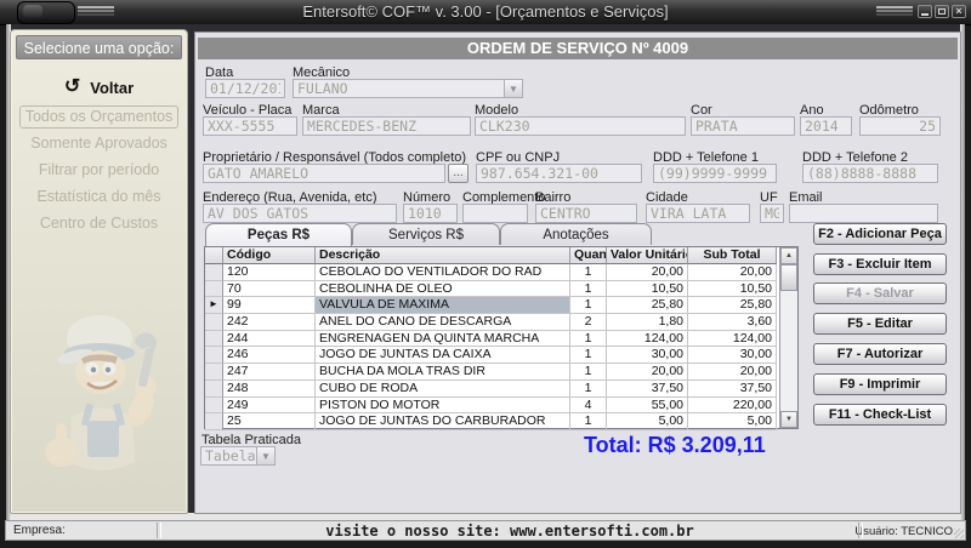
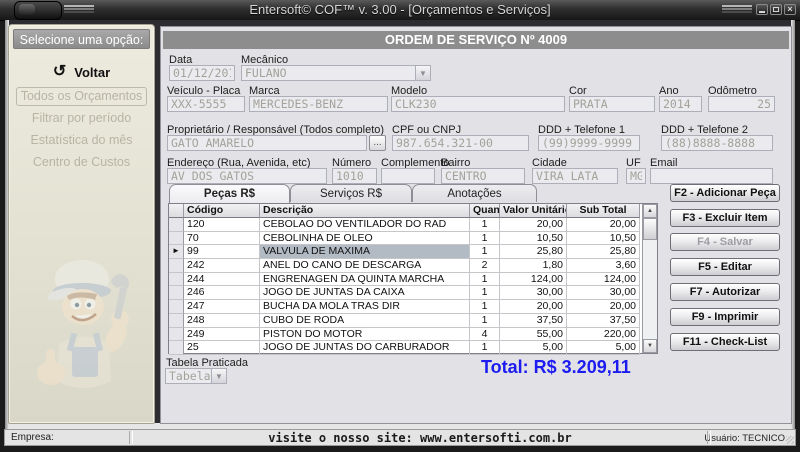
  Entersoft© COF™ v. 3.00 - [Orçamentos e Serviços]
  ×
  Selecione uma opção:
  ↺
  Voltar
  Todos os Orçamentos
- Somente Aprovados
  Filtrar por período
  Estatística do mês
  Centro de Custos
  ORDEM DE SERVIÇO Nº 4009
  Data
  01/12/20
  Mecânico
  FULANO
  ▼
  Veículo - Placa
  XXX-5555
  Marca
  MERCEDES-BENZ
  Modelo
  CLK230
  Cor
  PRATA
  Ano
  2014
  Odômetro
  25
  Proprietário / Responsável (Todos completo)
  GATO AMARELO
  ...
  CPF ou CNPJ
  987.654.321-00
  DDD + Telefone 1
  (99)9999-9999
  DDD + Telefone 2
  (88)8888-8888
  Endereço (Rua, Avenida, etc)
  AV DOS GATOS
  Número
  1010
  Complemento
  Bairro
  CENTRO
  Cidade
  VIRA LATA
  UF
  MG
  Email
  Anotações
  Código
  Descrição
  Quan
  Valor Unitári
  Sub Total
  120
  CEBOLAO DO VENTILADOR DO RAD
  1
  20,00
  20,00
  70
  CEBOLINHA DE OLEO
  1
  10,50
  10,50
  ►
  99
  VALVULA DE MAXIMA
  1
  25,80
  25,80
  242
  ANEL DO CANO DE DESCARGA
  2
  1,80
  3,60
  244
  ENGRENAGEN DA QUINTA MARCHA
  1
  124,00
  124,00
  246
  JOGO DE JUNTAS DA CAIXA
  1
  30,00
  30,00
  247
  BUCHA DA MOLA TRAS DIR
  1
  20,00
  20,00
  248
  CUBO DE RODA
  1
  37,50
  37,50
  249
  PISTON DO MOTOR
  4
  55,00
  220,00
  25
  JOGO DE JUNTAS DO CARBURADOR
  1
  5,00
  5,00
  Tabela Praticada
  Tabela
  ▼
  Total: R$ 3.209,11
  F2 - Adicionar Peça
  F3 - Excluir Item
  F4 - Salvar
  F5 - Editar
  F7 - Autorizar
  F9 - Imprimir
  F11 - Check-List
  Empresa:
  visite o nosso site: www.entersofti.com.br
  Usuário: TECNICO
